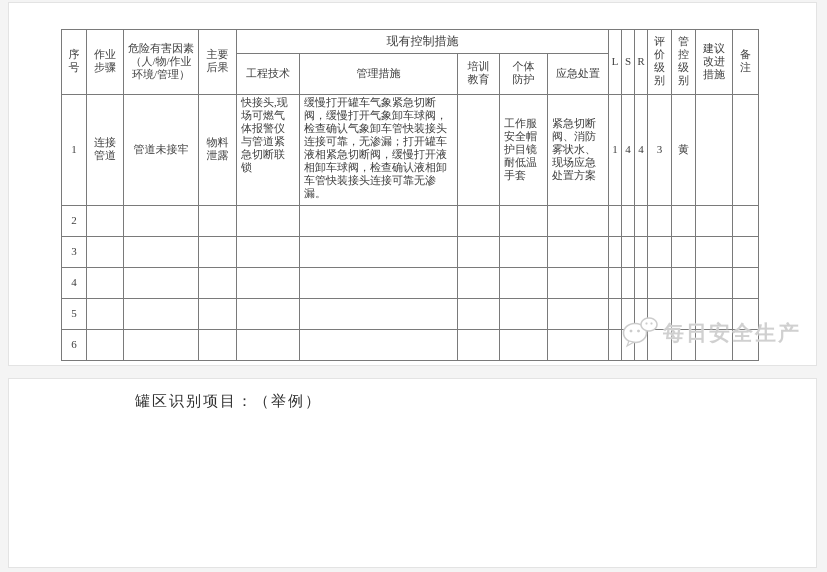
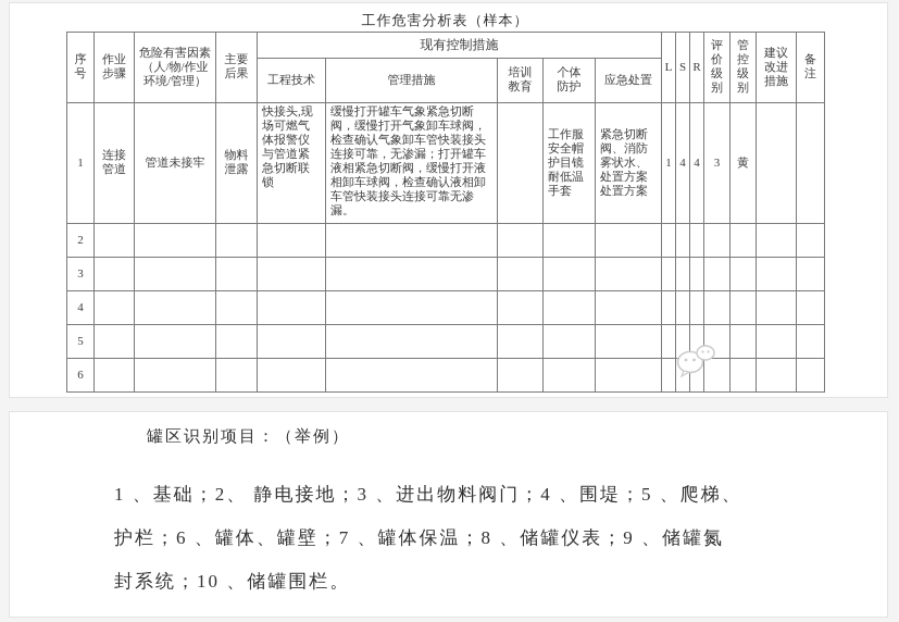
+ 工作危害分析表（样本）
  序 号	作业 步骤	危险有害因素 （人/物/作业 环境/管理）	主要 后果	现有控制措施	L	S	R	评 价 级 别	管 控 级 别	建议 改进 措施	备 注
  工程技术	管理措施	培训 教育	个体 防护	应急处置
- 1	连接 管道	管道未接牢	物料 泄露	快接头,现场可燃气体报警仪与管道紧急切断联锁	缓慢打开罐车气象紧急切断阀，缓慢打开气象卸车球阀，检查确认气象卸车管快装接头连接可靠，无渗漏；打开罐车液相紧急切断阀，缓慢打开液相卸车球阀，检查确认液相卸车管快装接头连接可靠无渗漏。		工作服 安全帽 护目镜 耐低温 手套	紧急切断 阀、消防 雾状水、 现场应急 处置方案	1	4	4	3	黄
+ 1	连接 管道	管道未接牢	物料 泄露	快接头,现场可燃气体报警仪与管道紧急切断联锁	缓慢打开罐车气象紧急切断阀，缓慢打开气象卸车球阀，检查确认气象卸车管快装接头连接可靠，无渗漏；打开罐车液相紧急切断阀，缓慢打开液相卸车球阀，检查确认液相卸车管快装接头连接可靠无渗漏。		工作服 安全帽 护目镜 耐低温 手套	紧急切断 阀、消防 雾状水、 处置方案 处置方案	1	4	4	3	黄
  2
  3
  4
  5
  6
- 每日安全生产
  罐区识别项目：（举例）
+ 1 、基础；2、 静电接地；3 、进出物料阀门；4 、围堤；5 、爬梯、
+ 护栏；6 、罐体、罐壁；7 、罐体保温；8 、储罐仪表；9 、储罐氮
+ 封系统；10 、储罐围栏。
